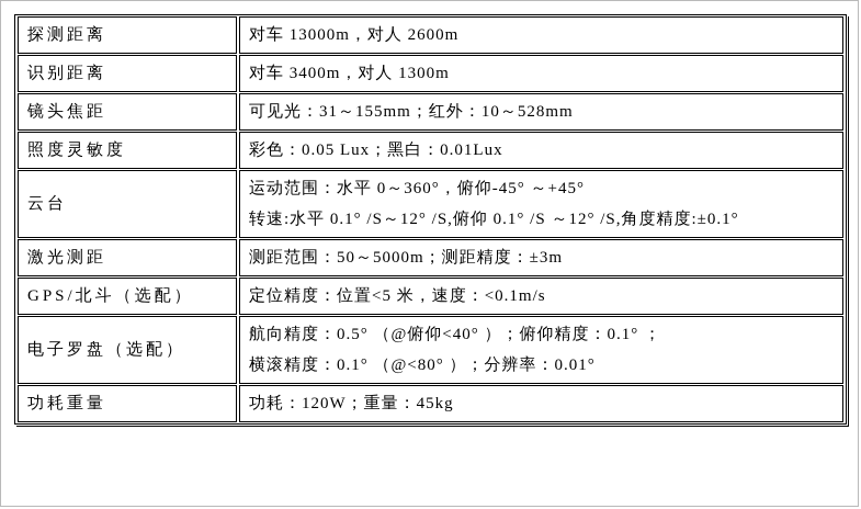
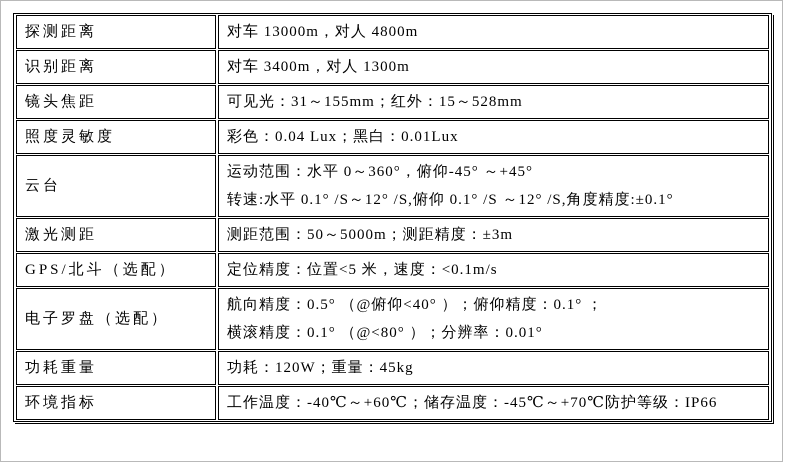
- 探测距离	对车 13000m，对人 2600m
+ 探测距离	对车 13000m，对人 4800m
  识别距离	对车 3400m，对人 1300m
- 镜头焦距	可见光：31～155mm；红外：10～528mm
+ 镜头焦距	可见光：31～155mm；红外：15～528mm
- 照度灵敏度	彩色：0.05 Lux；黑白：0.01Lux
+ 照度灵敏度	彩色：0.04 Lux；黑白：0.01Lux
  云台	运动范围：水平 0～360°，俯仰-45° ～+45°转速:水平 0.1° /S～12° /S,俯仰 0.1° /S ～12° /S,角度精度:±0.1°
  激光测距	测距范围：50～5000m；测距精度：±3m
  GPS/北斗（选配）	定位精度：位置<5 米，速度：<0.1m/s
  电子罗盘（选配）	航向精度：0.5° （@俯仰<40° ）；俯仰精度：0.1° ；横滚精度：0.1° （@<80° ）；分辨率：0.01°
  功耗重量	功耗：120W；重量：45kg
+ 环境指标	工作温度：-40℃～+60℃；储存温度：-45℃～+70℃防护等级：IP66
